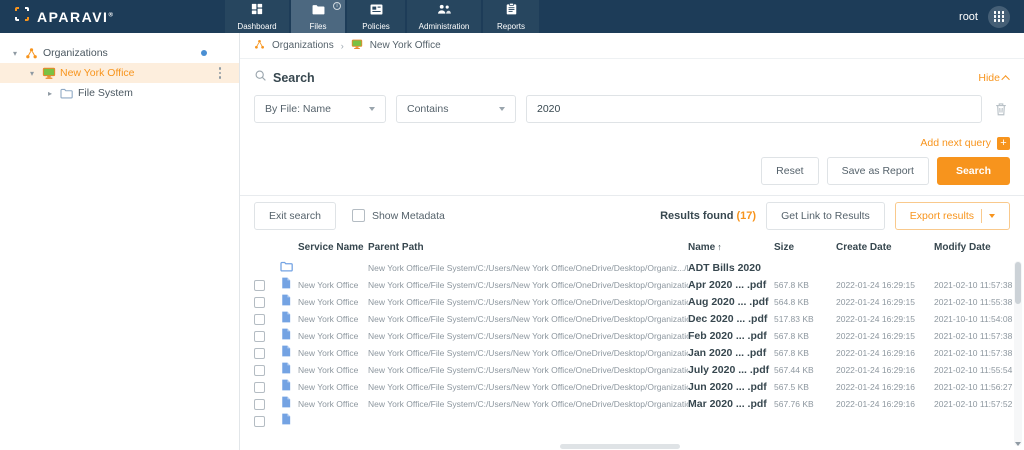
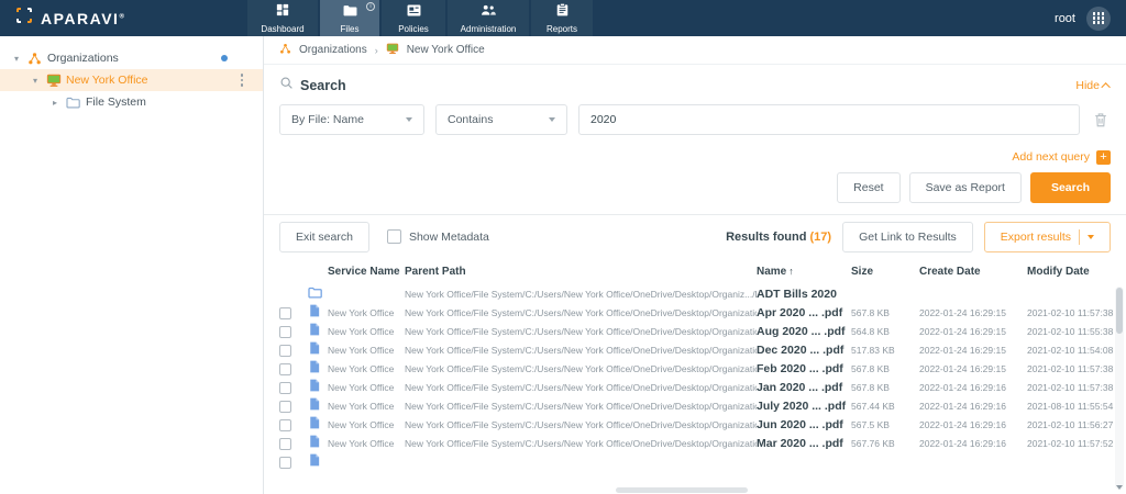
  APARAVI
  Dashboard
  Files
  Policies
  Administration
  Reports
  root
  ▾
  Organizations
  ▾
  New York Office
  ▸
  File System
  Organizations
  ›
  New York Office
  Search
  Hide
  By File: Name
  Contains
  2020
  Add next query
  +
  Reset
  Save as Report
  Search
  Exit search
  Show Metadata
  Results found (17)
  Get Link to Results
  Export results
  Service Name
  Parent Path
  Name
  ↑
  Size
  Create Date
  Modify Date
  New York Office/File System/C:/Users/New York Office/OneDrive/Desktop/Organiz.../
  ADT Bills 2020
  New York Office
  New York Office/File System/C:/Users/New York Office/OneDrive/Desktop/Organizati
  Apr 2020 ... .pdf
  567.8 KB
  2022-01-24 16:29:15
  2021-02-10 11:57:38
  New York Office
  New York Office/File System/C:/Users/New York Office/OneDrive/Desktop/Organizati
  Aug 2020 ... .pdf
  564.8 KB
  2022-01-24 16:29:15
  2021-02-10 11:55:38
  New York Office
  New York Office/File System/C:/Users/New York Office/OneDrive/Desktop/Organizati
  Dec 2020 ... .pdf
  517.83 KB
  2022-01-24 16:29:15
- 2021-10-10 11:54:08
+ 2021-02-10 11:54:08
  New York Office
  New York Office/File System/C:/Users/New York Office/OneDrive/Desktop/Organizati
  Feb 2020 ... .pdf
  567.8 KB
  2022-01-24 16:29:15
  2021-02-10 11:57:38
  New York Office
  New York Office/File System/C:/Users/New York Office/OneDrive/Desktop/Organizati
  Jan 2020 ... .pdf
  567.8 KB
  2022-01-24 16:29:16
  2021-02-10 11:57:38
  New York Office
  New York Office/File System/C:/Users/New York Office/OneDrive/Desktop/Organizati
  July 2020 ... .pdf
  567.44 KB
  2022-01-24 16:29:16
- 2021-02-10 11:55:54
+ 2021-08-10 11:55:54
  New York Office
  New York Office/File System/C:/Users/New York Office/OneDrive/Desktop/Organizati
  Jun 2020 ... .pdf
  567.5 KB
  2022-01-24 16:29:16
  2021-02-10 11:56:27
  New York Office
  New York Office/File System/C:/Users/New York Office/OneDrive/Desktop/Organizati
  Mar 2020 ... .pdf
  567.76 KB
  2022-01-24 16:29:16
  2021-02-10 11:57:52
